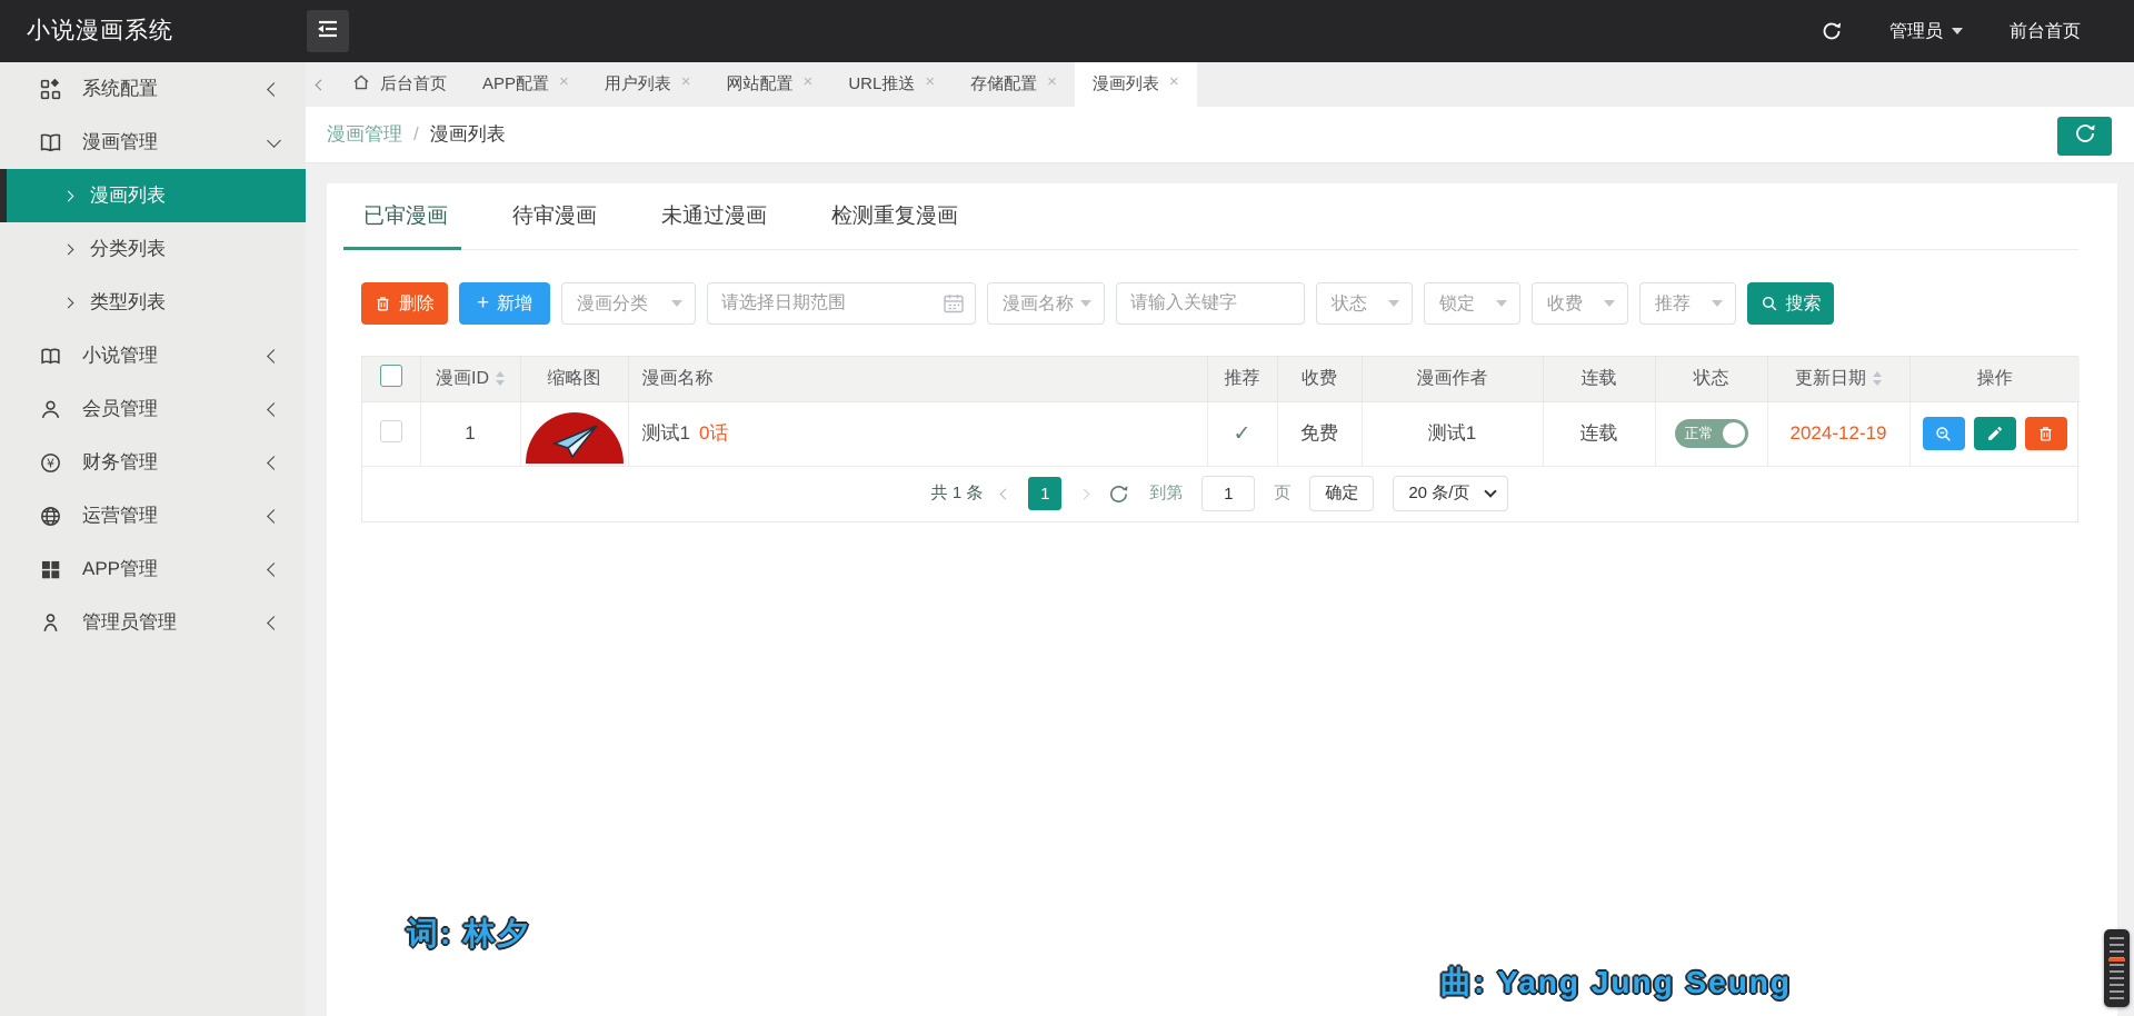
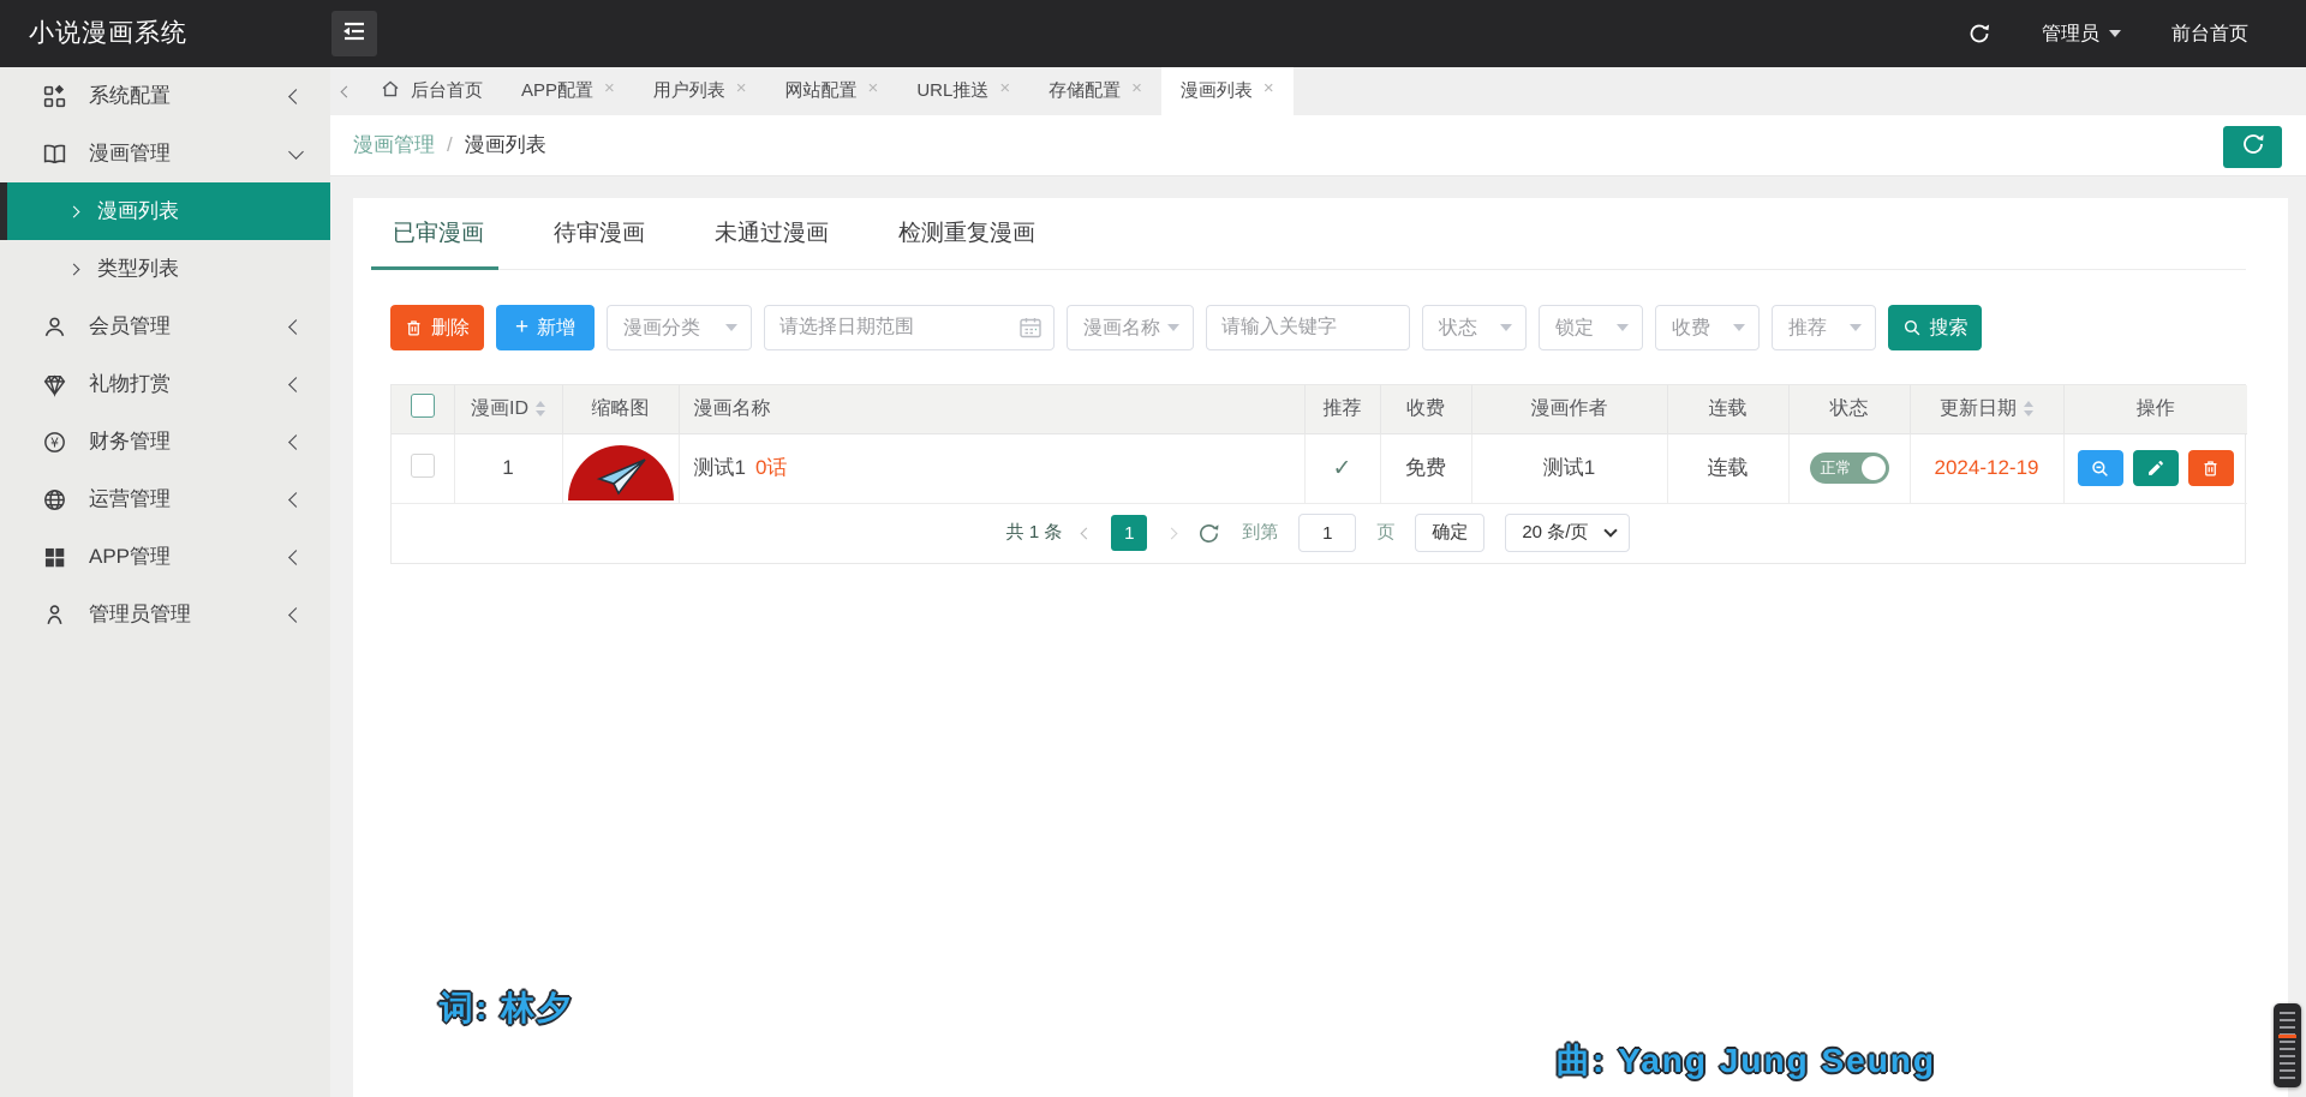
  小说漫画系统
  管理员
  前台首页
  系统配置
  漫画管理
  漫画列表
- 分类列表
  类型列表
- 小说管理
  会员管理
+ 礼物打赏
  ¥
  财务管理
  运营管理
  APP管理
  管理员管理
  后台首页
  APP配置
  ×
  用户列表
  ×
  网站配置
  ×
  URL推送
  ×
  存储配置
  ×
  漫画列表
  ×
  漫画管理
  /
  漫画列表
  已审漫画
  待审漫画
  未通过漫画
  检测重复漫画
  删除
  +
  新增
  漫画分类
  请选择日期范围
  漫画名称
  请输入关键字
  状态
  锁定
  收费
  推荐
  搜索
  	漫画ID	缩略图	漫画名称	推荐	收费	漫画作者	连载	状态	更新日期	操作
  	1		测试1 0话	✓	免费	测试1	连载	正常	2024-12-19
  共 1 条
  1
  到第
  1
  页
  确定
  20 条/页
  词: 林夕
  曲: Yang Jung Seung
